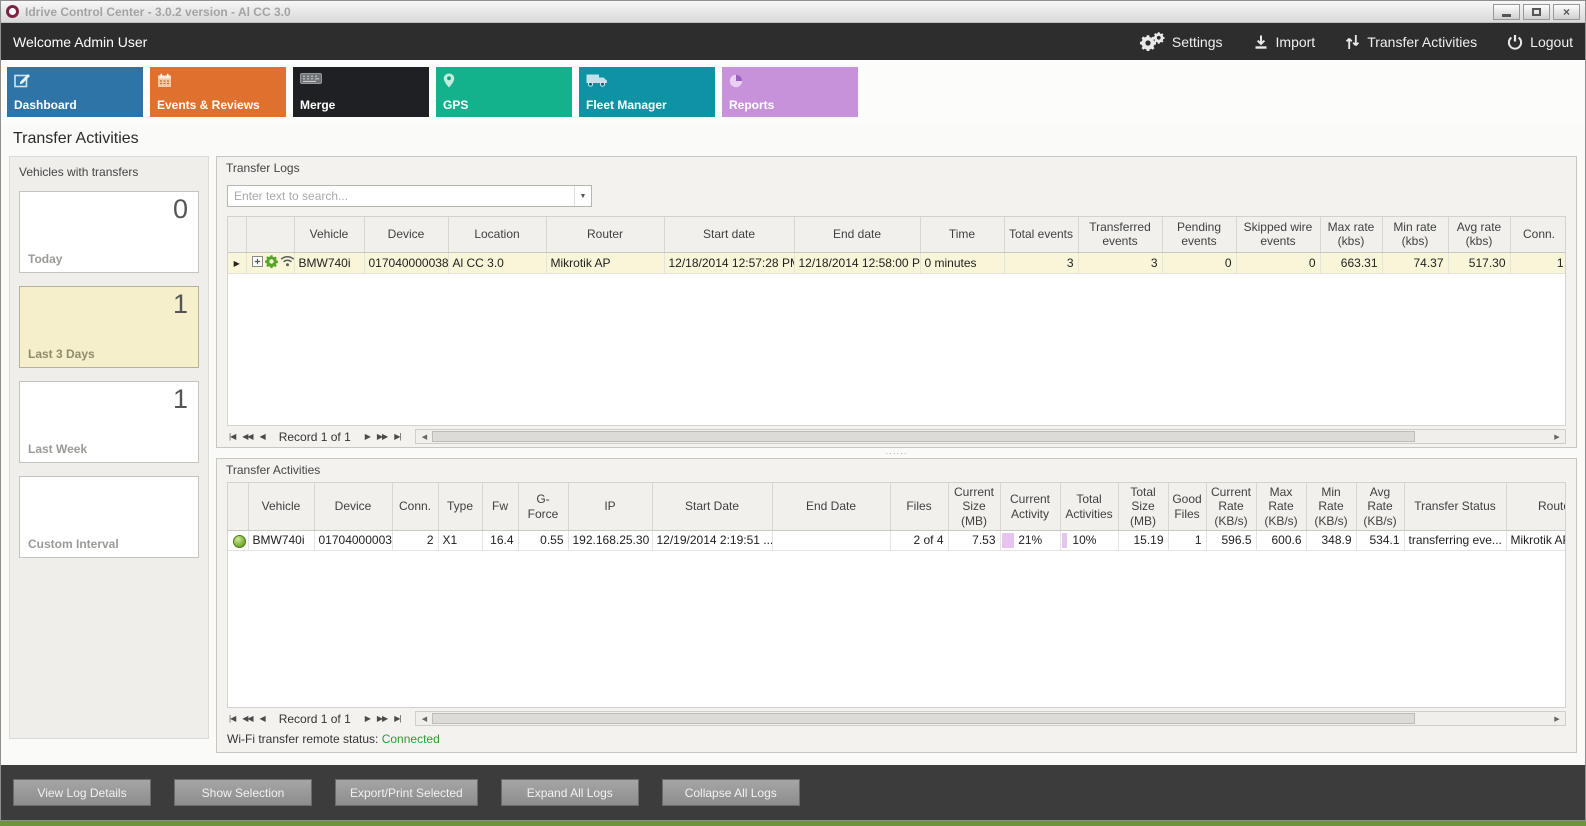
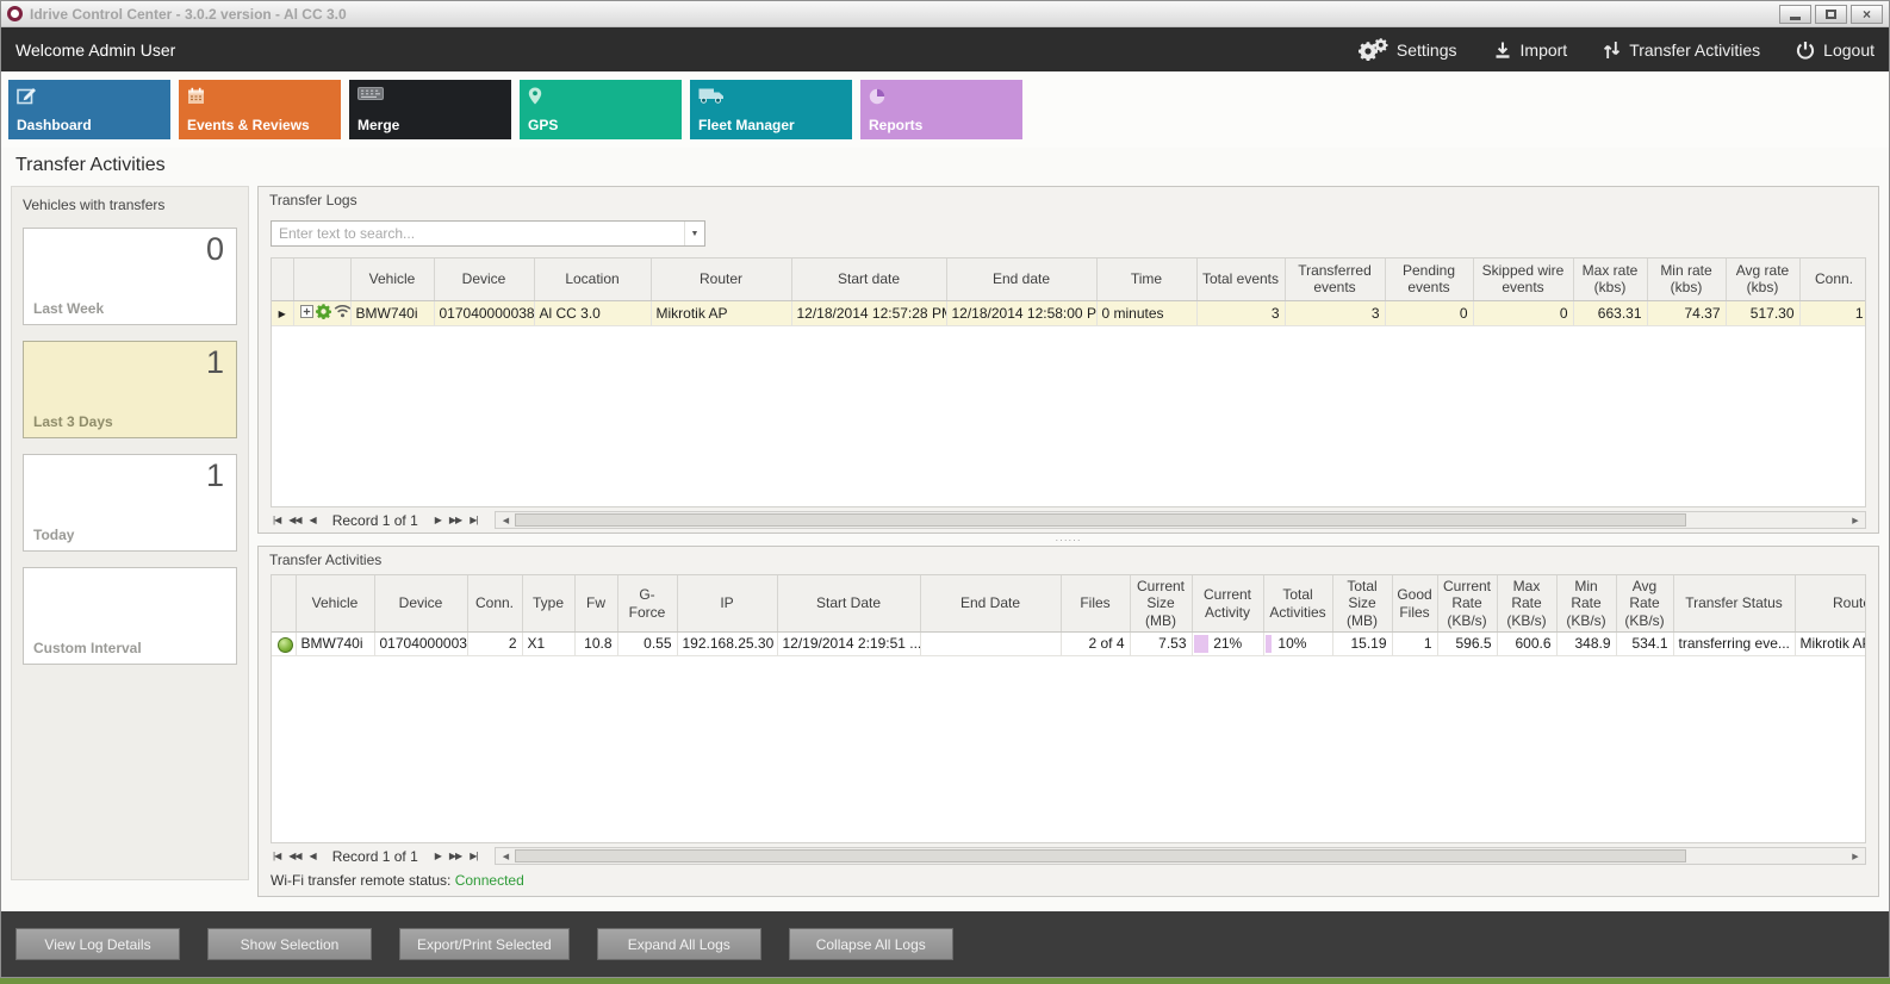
  Idrive Control Center - 3.0.2 version - Al CC 3.0
  ×
  Welcome Admin User
  Settings
  Import
  Transfer Activities
  Logout
  Dashboard
  Events & Reviews
  Merge
  GPS
  Fleet Manager
  Reports
  Transfer Activities
  Vehicles with transfers
  0
- Today
+ Last Week
  1
  Last 3 Days
  1
- Last Week
+ Today
  Custom Interval
  Transfer Logs
  Enter text to search...
  		Vehicle	Device	Location	Router	Start date	End date	Time	Total events	Transferred events	Pending events	Skipped wire events	Max rate (kbs)	Min rate (kbs)	Avg rate (kbs)	Conn.
  ▶		BMW740i	017040000038	Al CC 3.0	Mikrotik AP	12/18/2014 12:57:28 P	12/18/2014 12:58:00 P	0 minutes	3	3	0	0	663.31	74.37	517.30	1
  |◀
  ◀◀
  ◀
  Record 1 of 1
  ▶
  ▶▶
  ▶|
  ······
  Transfer Activities
  	Vehicle	Device	Conn.	Type	Fw	G-Force	IP	Start Date	End Date	Files	Current Size (MB)	Current Activity	Total Activities	Total Size (MB)	Good Files	Current Rate (KB/s)	Max Rate (KB/s)	Min Rate (KB/s)	Avg Rate (KB/s)	Transfer Status	Rout
- 	BMW740i	01704000003	2	X1	16.4	0.55	192.168.25.30	12/19/2014 2:19:51 ...		2 of 4	7.53	21%	10%	15.19	1	596.5	600.6	348.9	534.1	transferring eve...	Mikrotik A
+ 	BMW740i	01704000003	2	X1	10.8	0.55	192.168.25.30	12/19/2014 2:19:51 ...		2 of 4	7.53	21%	10%	15.19	1	596.5	600.6	348.9	534.1	transferring eve...	Mikrotik A
  |◀
  ◀◀
  ◀
  Record 1 of 1
  ▶
  ▶▶
  ▶|
  Wi-Fi transfer remote status: Connected
  View Log Details
  Show Selection
  Export/Print Selected
  Expand All Logs
  Collapse All Logs
